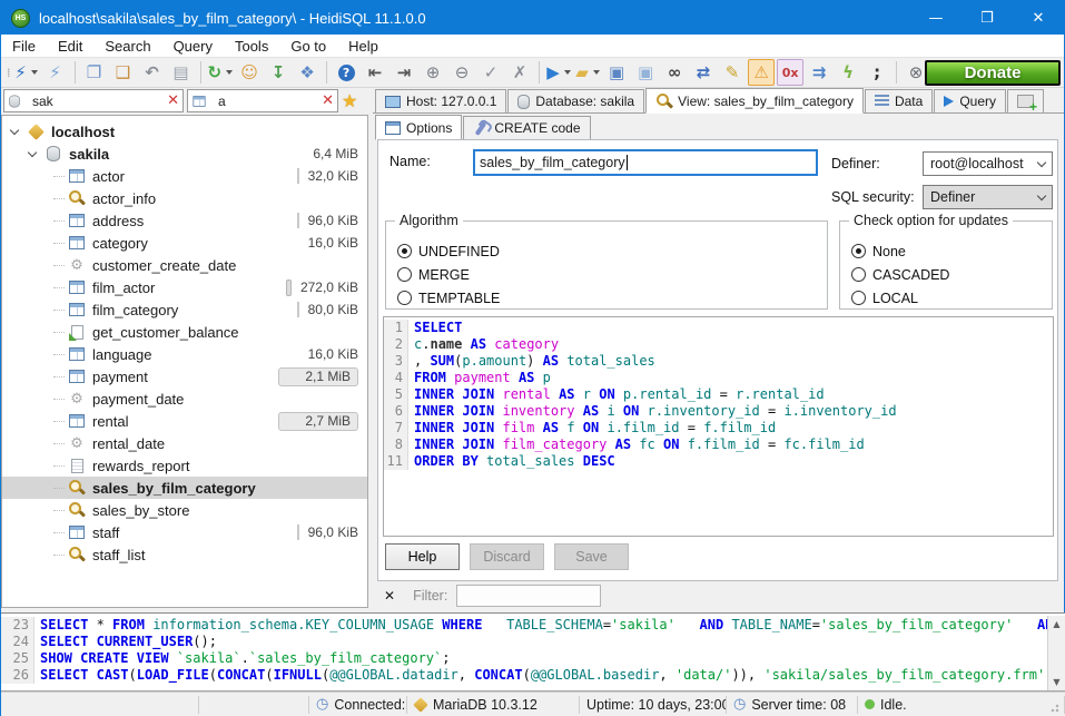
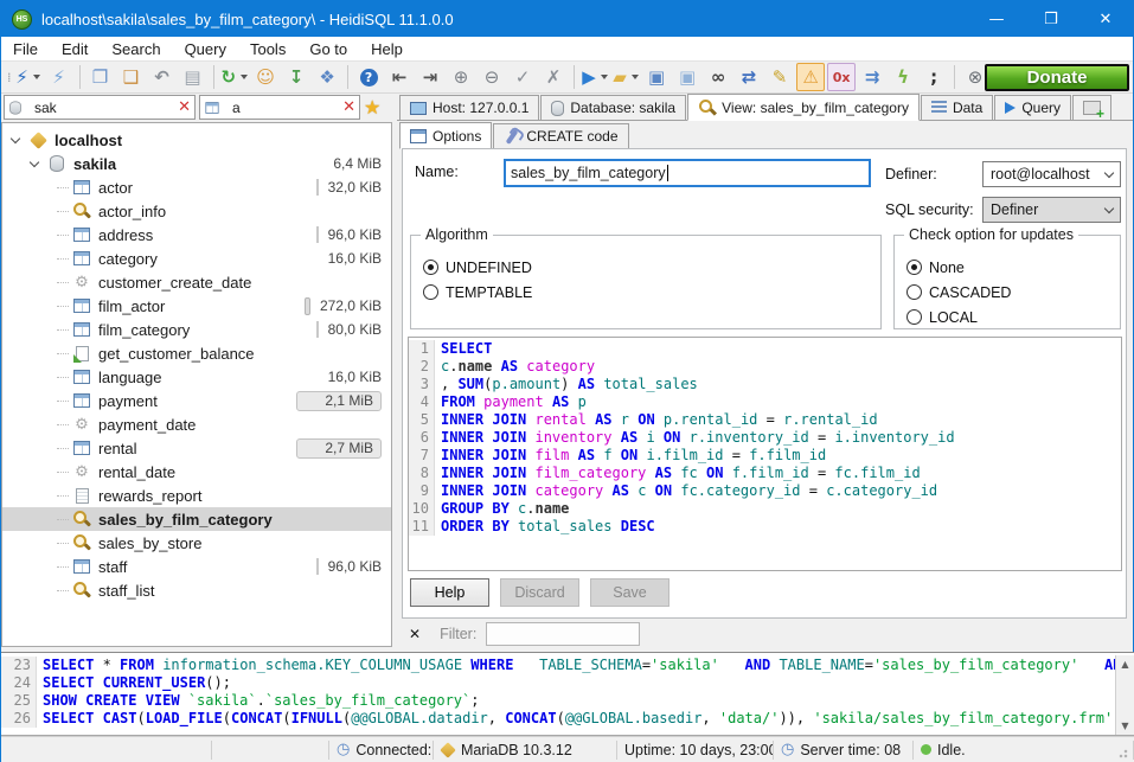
  localhost\sakila\sales_by_film_category\ - HeidiSQL 11.1.0.0
  —
  ❒
  ✕
  File
  Edit
  Search
  Query
  Tools
  Go to
  Help
  ⁞
  ⚡
  ⚡
  ❐
  ❑
  ↶
  ▤
  ↻
  ☺
  ↧
  ❖
  ?
  ⇤
  ⇥
  ⊕
  ⊖
  ✓
  ✗
  ▶
  ▰
  ▣
  ▣
  ∞
  ⇄
  ✎
  ⚠
  0x
  ⇉
  ϟ
  ;
  ⊗
  Donate
  sak
  ✕
  a
  ✕
  ★
  localhost
  sakila
  6,4 MiB
  actor
  32,0 KiB
  actor_info
  address
  96,0 KiB
  category
  16,0 KiB
  ⚙
  customer_create_date
  film_actor
  272,0 KiB
  film_category
  80,0 KiB
  get_customer_balance
  language
  16,0 KiB
  payment
  2,1 MiB
  ⚙
  payment_date
  rental
  2,7 MiB
  ⚙
  rental_date
  rewards_report
  sales_by_film_category
  sales_by_store
  staff
  96,0 KiB
  staff_list
  Host: 127.0.0.1
  Database: sakila
  View: sales_by_film_category
  Data
  Query
  Options
  CREATE code
  Name:
  sales_by_film_category
  Definer:
  root@localhost
  SQL security:
  Definer
  Algorithm
  UNDEFINED
- MERGE
  TEMPTABLE
  Check option for updates
  None
  CASCADED
  LOCAL
  1
  SELECT
  2
  c.name AS category
  3
  , SUM(p.amount) AS total_sales
  4
  FROM payment AS p
  5
  INNER JOIN rental AS r ON p.rental_id = r.rental_id
  6
  INNER JOIN inventory AS i ON r.inventory_id = i.inventory_id
  7
  INNER JOIN film AS f ON i.film_id = f.film_id
  8
  INNER JOIN film_category AS fc ON f.film_id = fc.film_id
+ 9
+ INNER JOIN category AS c ON fc.category_id = c.category_id
+ 10
+ GROUP BY c.name
  11
  ORDER BY total_sales DESC
  Help
  Discard
  Save
  ✕
  Filter:
  23
  SELECT * FROM information_schema.KEY_COLUMN_USAGE WHERE TABLE_SCHEMA='sakila' AND TABLE_NAME='sales_by_film_category' A
  24
  SELECT CURRENT_USER();
  25
  SHOW CREATE VIEW `sakila`.`sales_by_film_category`;
  26
  SELECT CAST(LOAD_FILE(CONCAT(IFNULL(@@GLOBAL.datadir, CONCAT(@@GLOBAL.basedir, 'data/')), 'sakila/sales_by_film_category.frm'
  ▲
  ▼
  ◷
  Connected:
  MariaDB 10.3.12
  Uptime: 10 days, 23:0
  ◷
  Server time: 08
  Idle.
